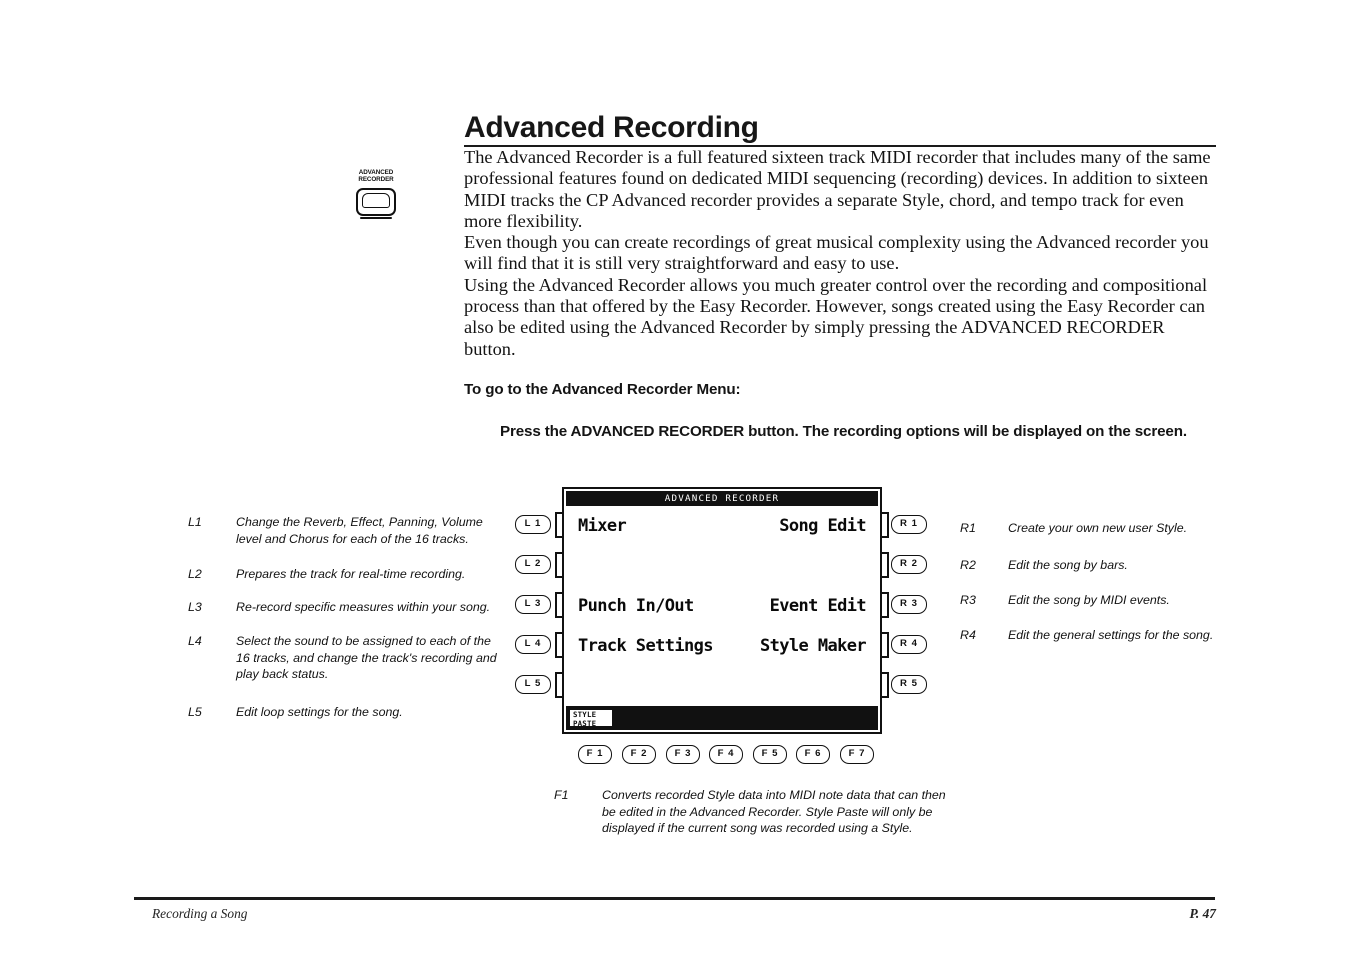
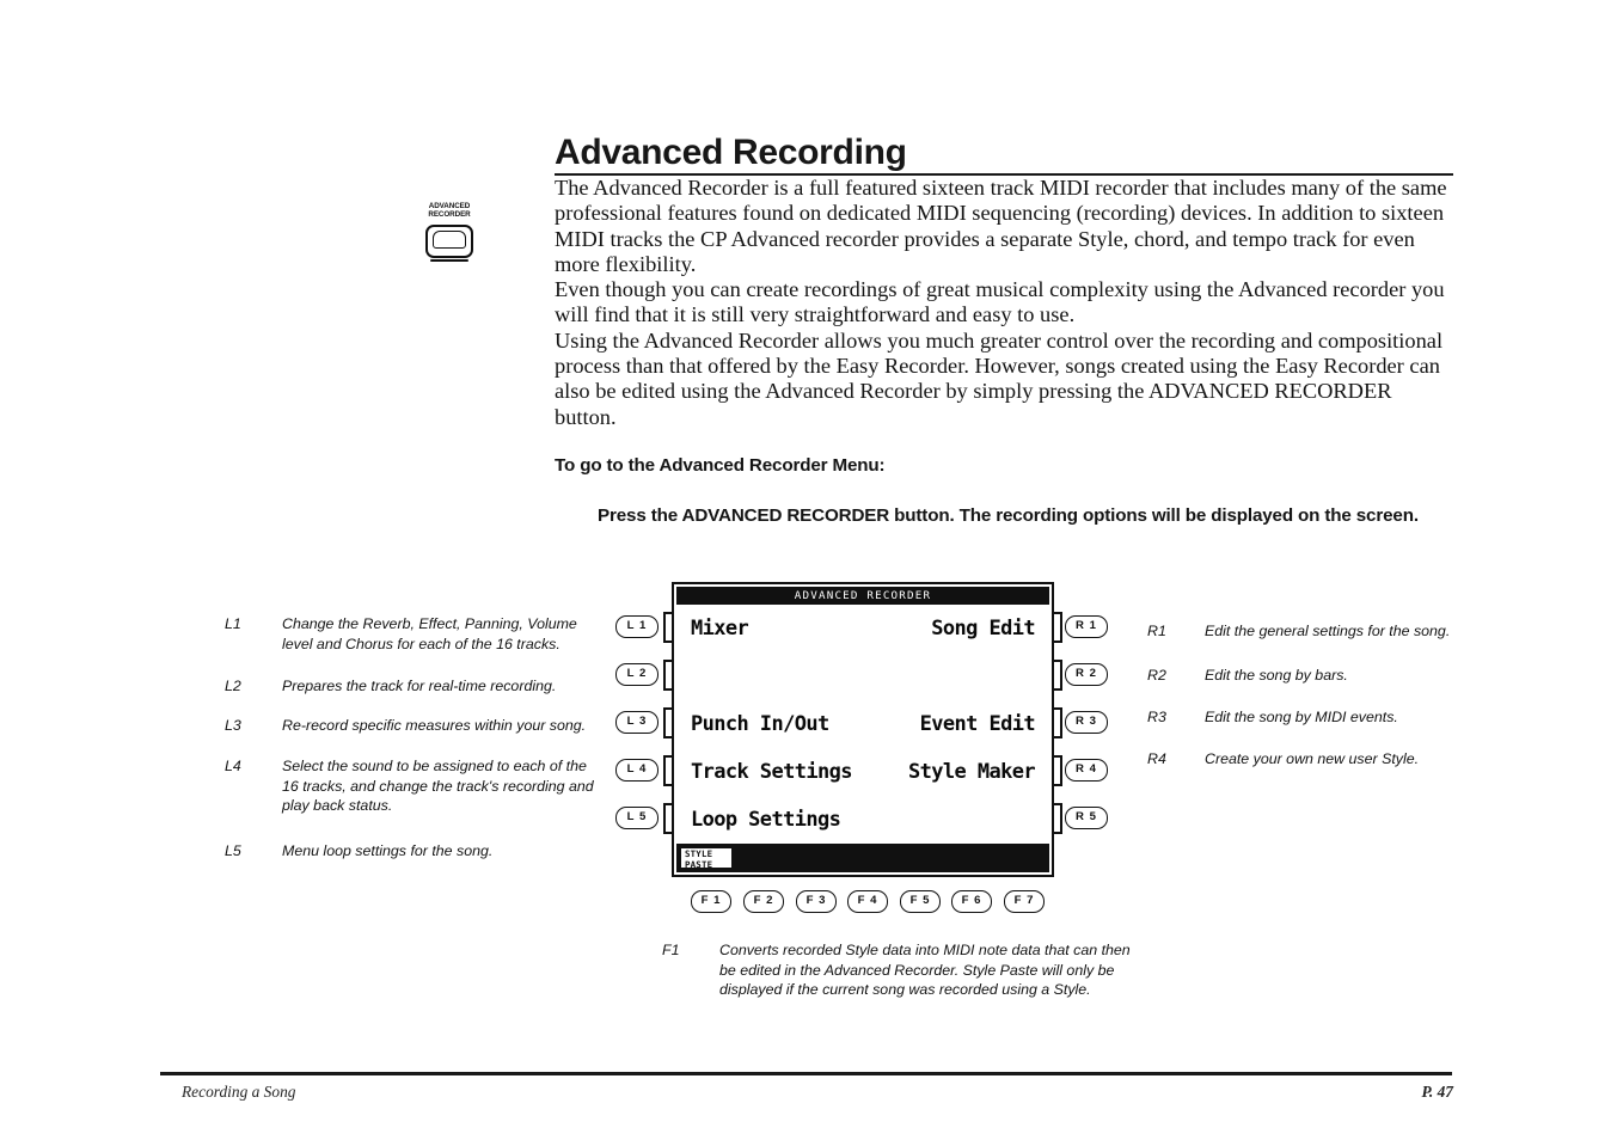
  Advanced Recording
  The Advanced Recorder is a full featured sixteen track MIDI recorder that includes many of the same professional features found on dedicated MIDI sequencing (recording) devices. In addition to sixteen MIDI tracks the CP Advanced recorder provides a separate Style, chord, and tempo track for even more flexibility.
  Even though you can create recordings of great musical complexity using the Advanced recorder you will find that it is still very straightforward and easy to use.
  Using the Advanced Recorder allows you much greater control over the recording and compositional process than that offered by the Easy Recorder. However, songs created using the Easy Recorder can also be edited using the Advanced Recorder by simply pressing the ADVANCED RECORDER button.
  To go to the Advanced Recorder Menu:
  Press the ADVANCED RECORDER button. The recording options will be displayed on the screen.
  L1
  Change the Reverb, Effect, Panning, Volume level and Chorus for each of the 16 tracks.
  L2
  Prepares the track for real-time recording.
  L3
  Re-record specific measures within your song.
  L4
  Select the sound to be assigned to each of the 16 tracks, and change the track's recording and play back status.
  L5
- Edit loop settings for the song.
+ Menu loop settings for the song.
  R1
- Create your own new user Style.
+ Edit the general settings for the song.
  R2
  Edit the song by bars.
  R3
  Edit the song by MIDI events.
  R4
- Edit the general settings for the song.
+ Create your own new user Style.
  F1
  Converts recorded Style data into MIDI note data that can then be edited in the Advanced Recorder. Style Paste will only be displayed if the current song was recorded using a Style.
  ADVANCED RECORDER
  Mixer
  Song Edit
  Punch In/Out
  Event Edit
  Track Settings
  Style Maker
+ Loop Settings
  STYLE
  PASTE
  L 1
  L 2
  L 3
  L 4
  L 5
  R 1
  R 2
  R 3
  R 4
  R 5
  F 1
  F 2
  F 3
  F 4
  F 5
  F 6
  F 7
  Recording a Song
  P. 47
